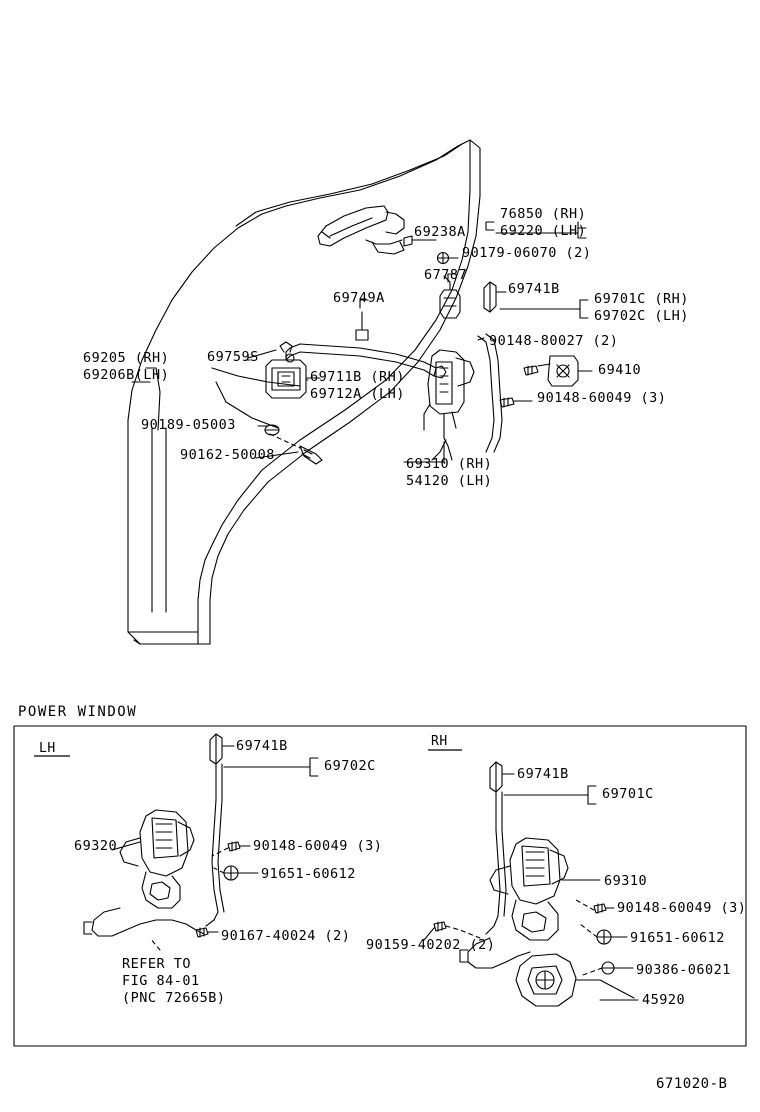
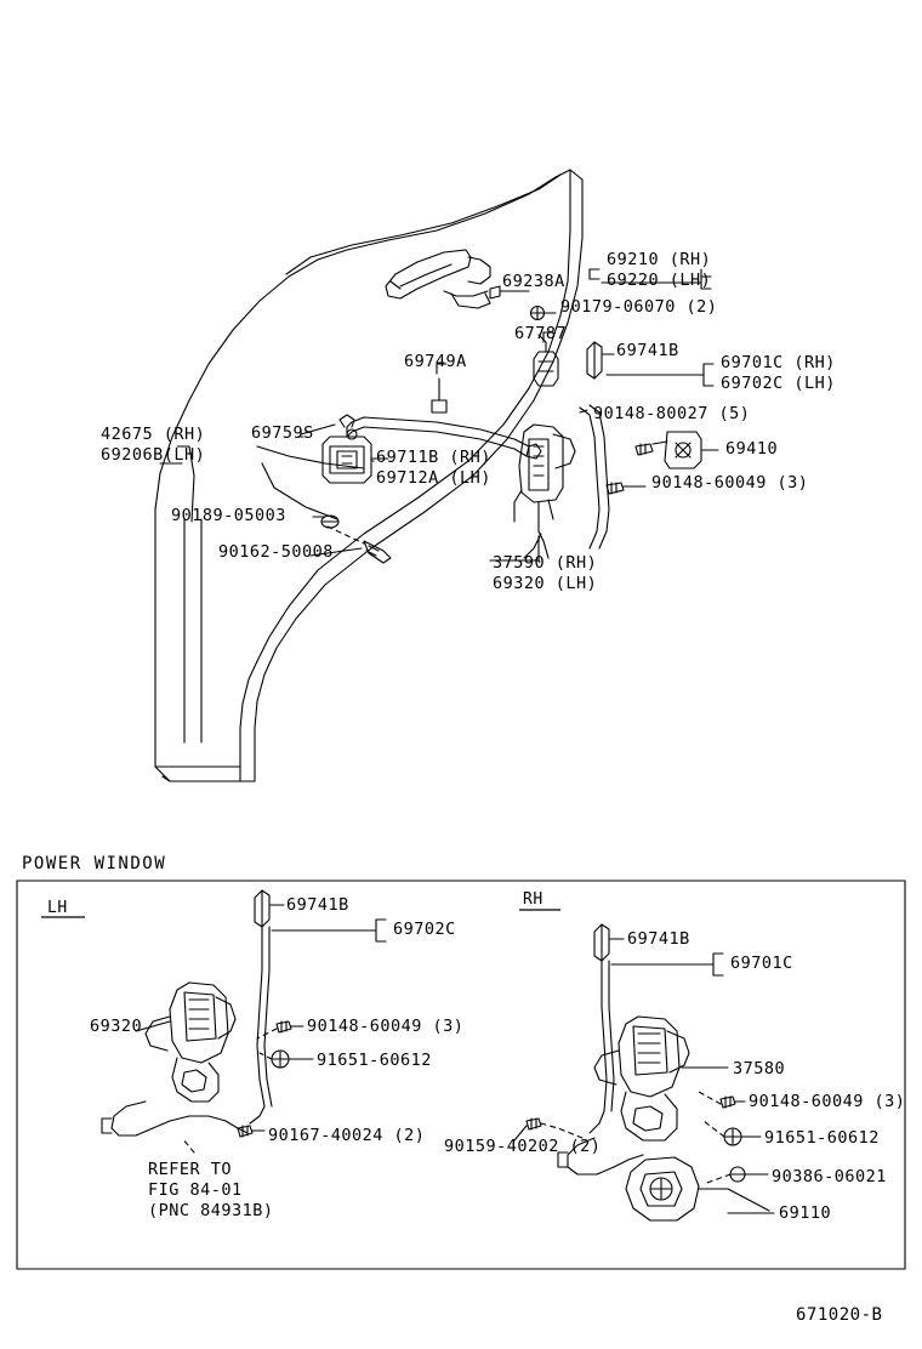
- 76850 (RH)
+ 69210 (RH)
  69220 (LH)
  69238A
  90179-06070 (2)
  67787
  69741B
  69701C (RH)
  69702C (LH)
  69749A
- 90148-80027 (2)
+ 90148-80027 (5)
- 69205 (RH)
+ 42675 (RH)
  69206B(LH)
  69759S
  69410
  69711B (RH)
  69712A (LH)
  90148-60049 (3)
  90189-05003
  90162-50008
- 69310 (RH)
+ 37590 (RH)
- 54120 (LH)
+ 69320 (LH)
  POWER WINDOW
  LH
  RH
  69741B
  69702C
  69741B
  69701C
  69320
  90148-60049 (3)
  91651-60612
- 69310
+ 37580
  90148-60049 (3)
  90167-40024 (2)
  90159-40202 (2)
  91651-60612
  90386-06021
- 45920
+ 69110
  REFER TO
  FIG 84-01
- (PNC 72665B)
+ (PNC 84931B)
  671020-B
